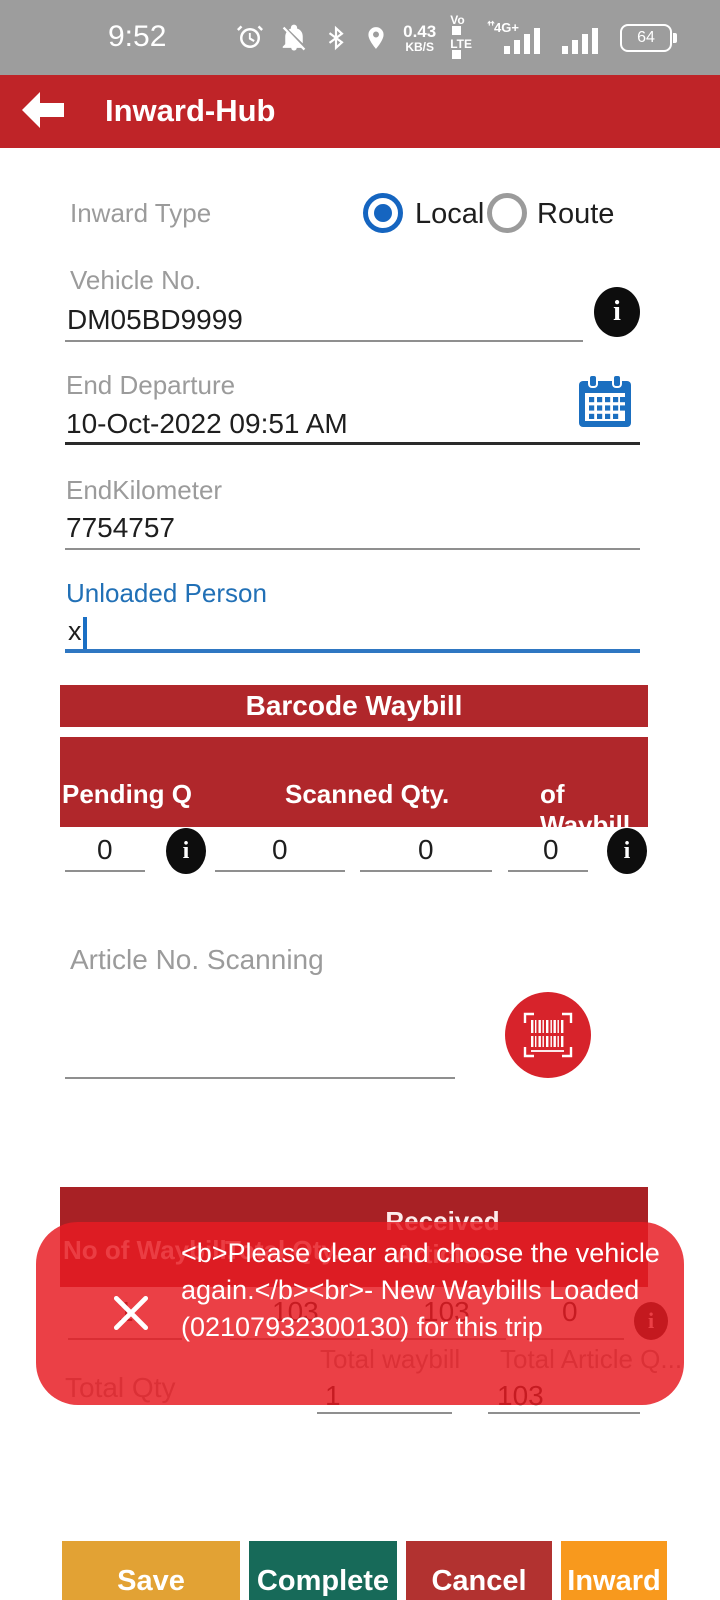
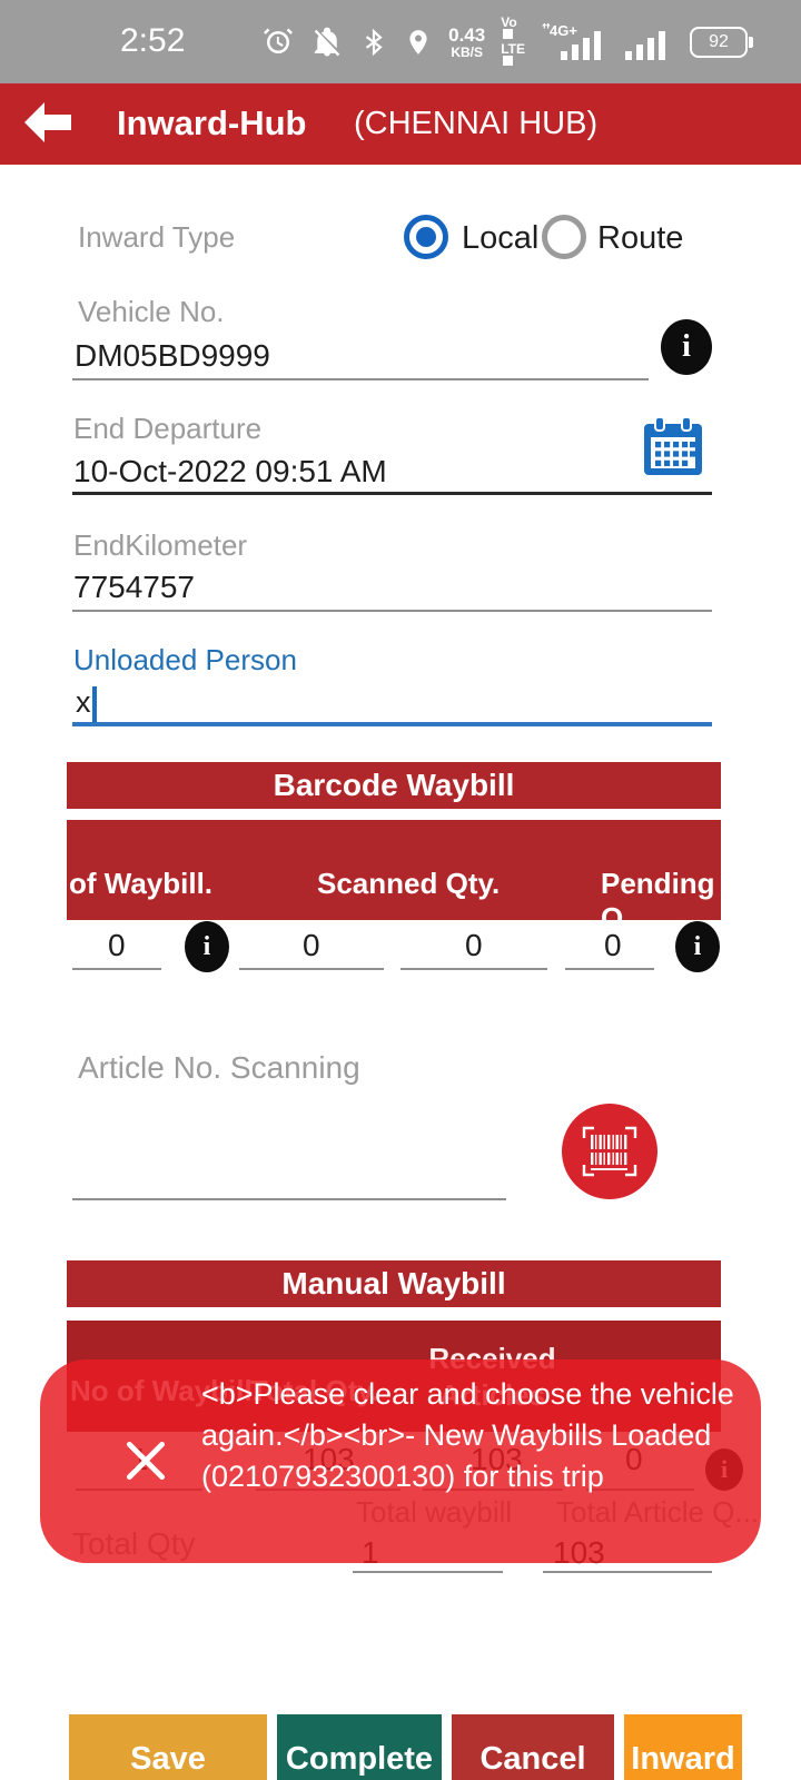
- 9:52
+ 2:52
  0.43
  KB/S
  Vo
  LTE
  4G+
- 64
+ 92
  Inward-Hub
+ (CHENNAI HUB)
  Inward Type
  Local
  Route
  Vehicle No.
  DM05BD9999
  i
  End Departure
  10-Oct-2022 09:51 AM
  EndKilometer
  7754757
  Unloaded Person
  x
  Barcode Waybill
- Pending Q
+ of Waybill.
  Scanned Qty.
- of Waybill.
+ Pending Q
  0
  i
  0
  0
  0
  i
  Article No. Scanning
+ Manual Waybill
  No of Waybill.
  Total Qty.
  Received Articles
  1
  103
  103
  0
  i
  Total Article Q...
  Total Qty
  1
  103
  <b>Please clear and choose the vehicle again.</b><br>- New Waybills Loaded (02107932300130) for this trip
  Save
  Complete
  Cancel
  Inward
